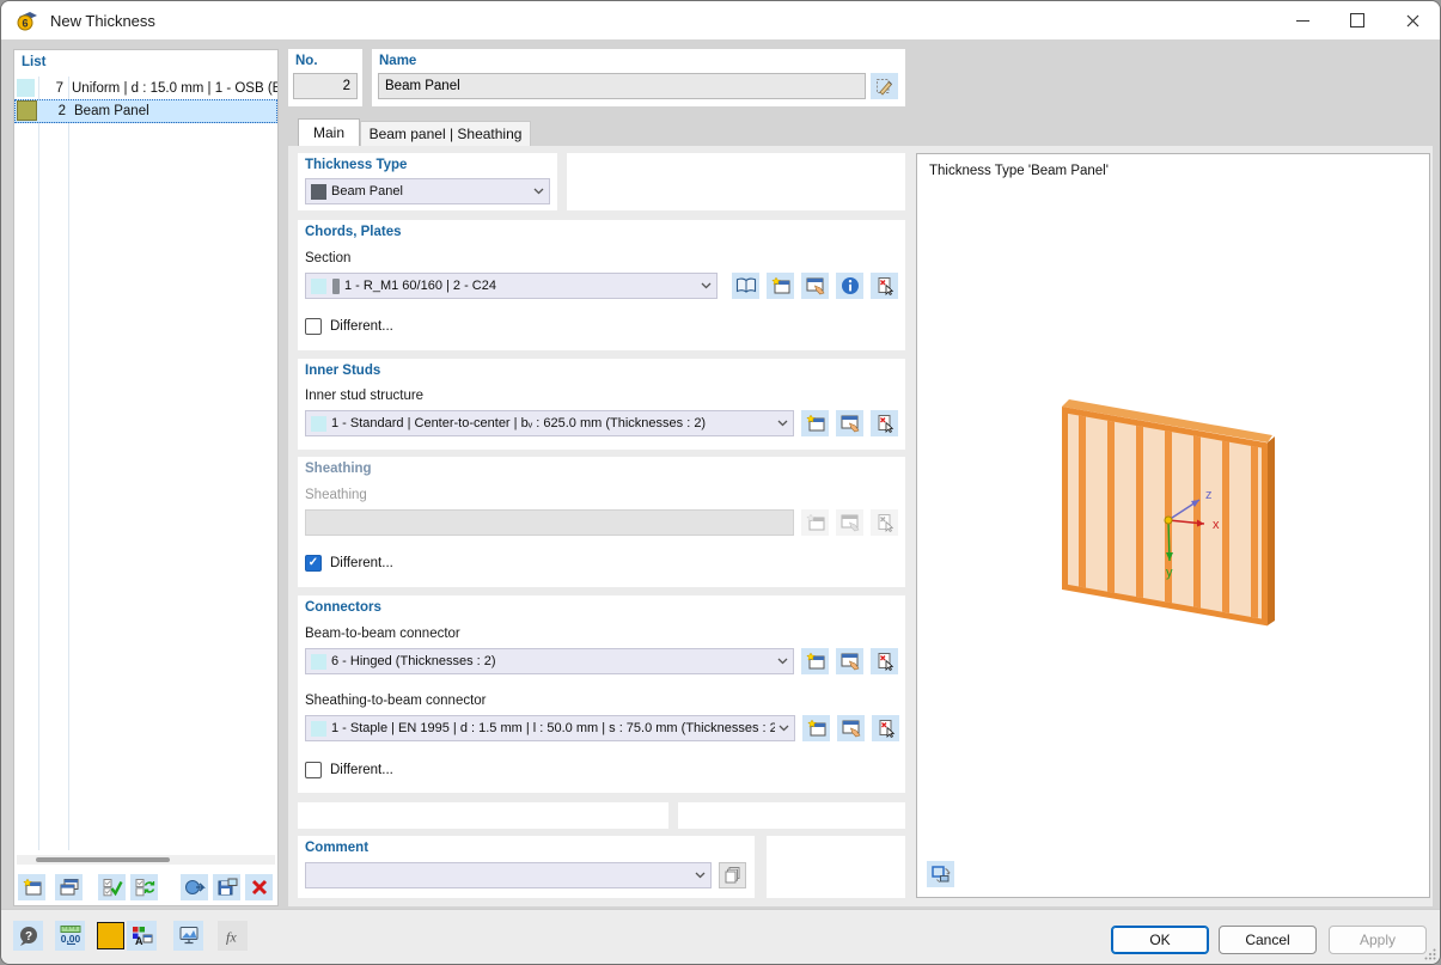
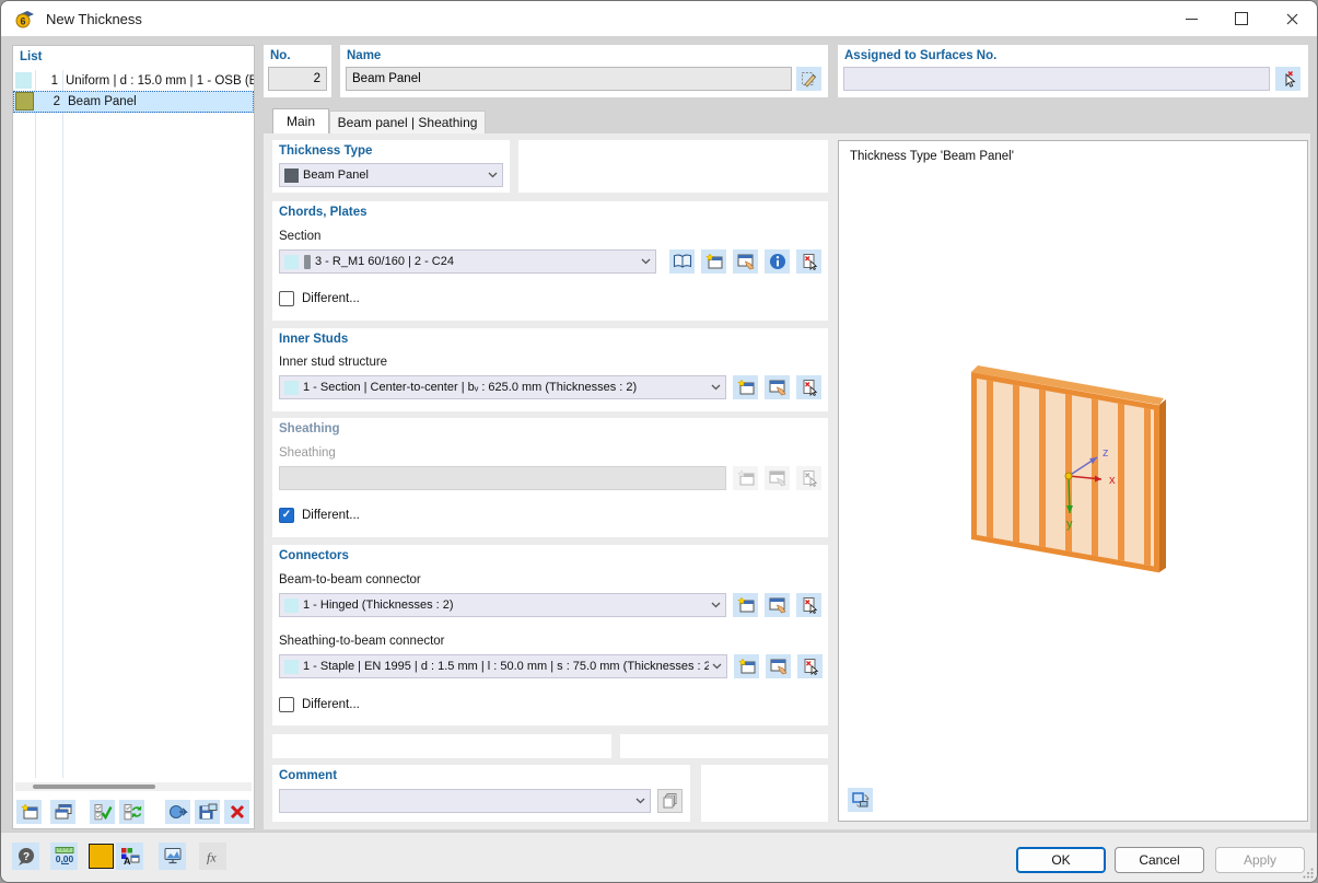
  6
  New Thickness
  List
- 7
+ 1
  Uniform | d : 15.0 mm | 1 - OSB (E
  2
  Beam Panel
  No.
  2
  Name
  Beam Panel
+ Assigned to Surfaces No.
  Main
  Beam panel | Sheathing
  Thickness Type
  Beam Panel
  Chords, Plates
  Section
- 1 - R_M1 60/160 | 2 - C24
+ 3 - R_M1 60/160 | 2 - C24
  Different...
  Inner Studs
  Inner stud structure
- 1 - Standard | Center-to-center | bᵥ : 625.0 mm (Thicknesses : 2)
+ 1 - Section | Center-to-center | bᵥ : 625.0 mm (Thicknesses : 2)
  Sheathing
  Sheathing
  Different...
  Connectors
  Beam-to-beam connector
- 6 - Hinged (Thicknesses : 2)
+ 1 - Hinged (Thicknesses : 2)
  Sheathing-to-beam connector
  1 - Staple | EN 1995 | d : 1.5 mm | l : 50.0 mm | s : 75.0 mm (Thicknesses : 2
  Different...
  Comment
  Thickness Type 'Beam Panel'
  x
  y
  z
  ?
  0,00
  A
  fx
  OK
  Cancel
  Apply
